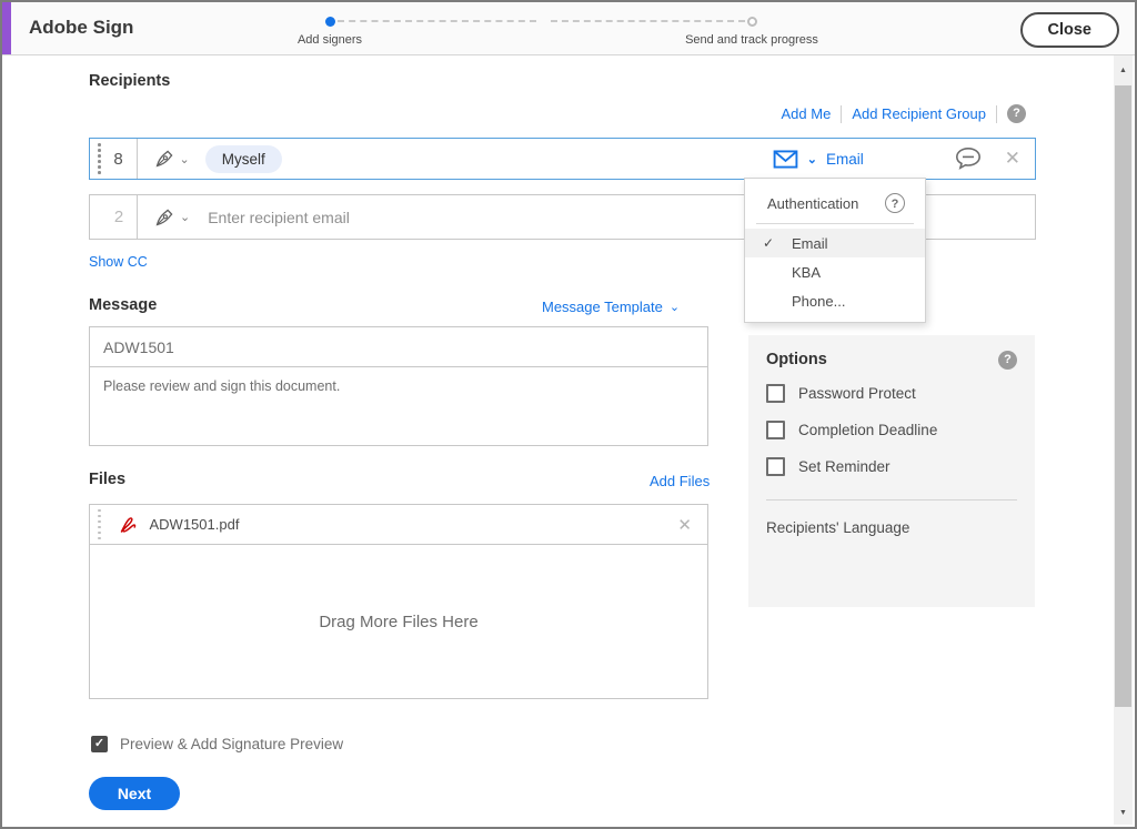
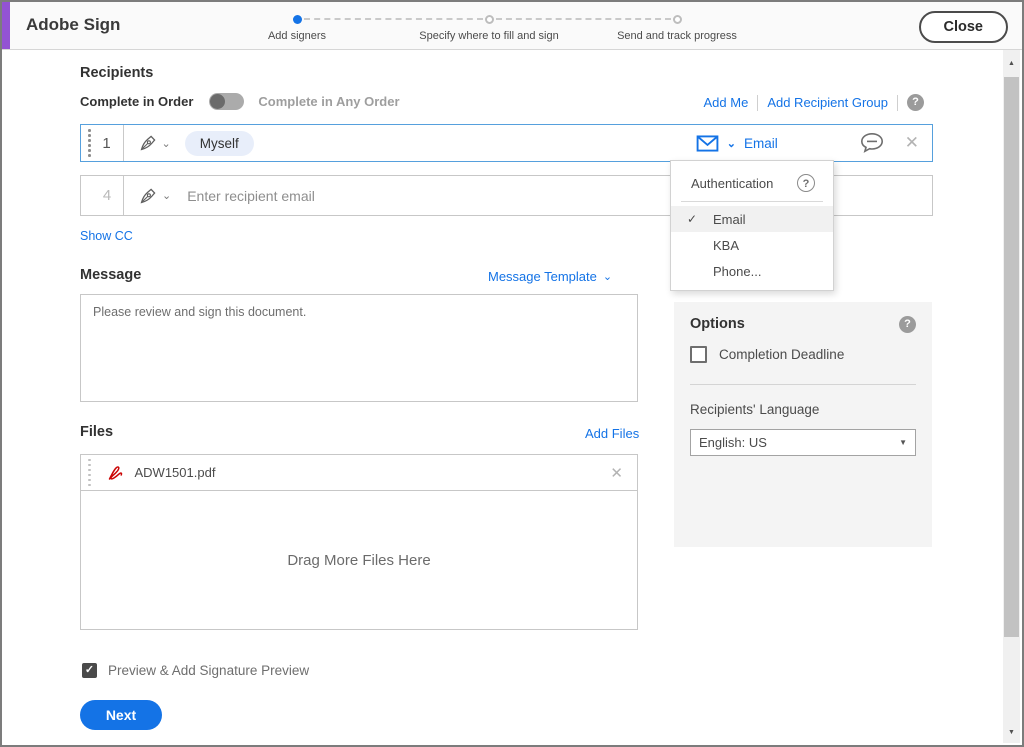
  Adobe Sign
  Add signers
+ Specify where to fill and sign
  Send and track progress
  Close
  Recipients
+ Complete in Order
+ Complete in Any Order
  Add Me
  Add Recipient Group
  ?
- 8
+ 1
  ⌄
  Myself
  ⌄
  Email
  ✕
- 2
+ 4
  ⌄
  Enter recipient email
  Show CC
  Authentication
  ?
  ✓
  Email
  KBA
  Phone...
  Message
  Message Template
  ⌄
- ADW1501
  Please review and sign this document.
  Files
  Add Files
  ADW1501.pdf
  ✕
  Drag More Files Here
  Options
  ?
- Password Protect
  Completion Deadline
- Set Reminder
  Recipients' Language
+ English: US
+ ▼
  ✓
  Preview & Add Signature Preview
  Next
